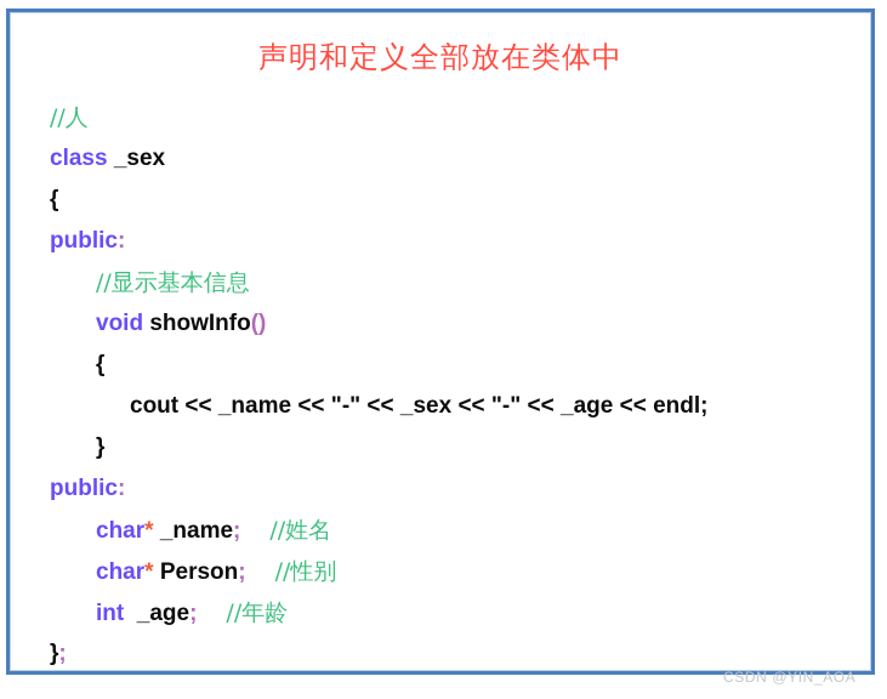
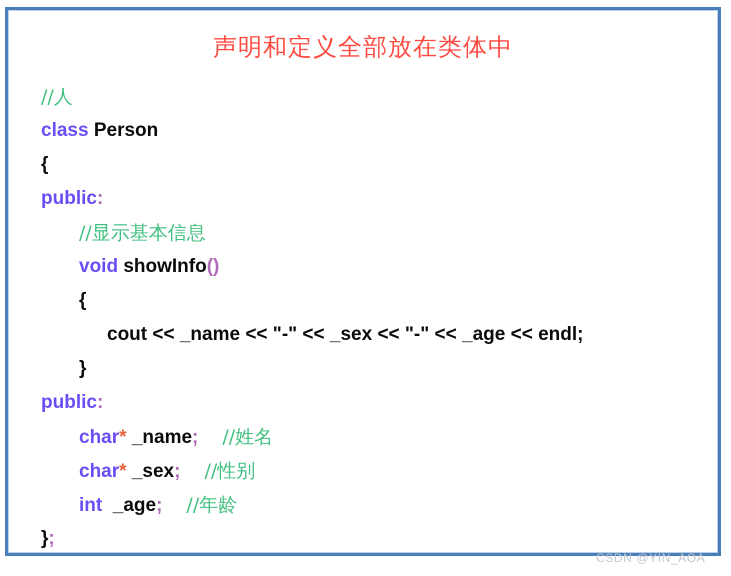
  声明和定义全部放在类体中
  //人
- class _sex
+ class Person
  {
  public:
  //显示基本信息
  void showInfo()
  {
  cout << _name << "-" << _sex << "-" << _age << endl;
  }
  public:
  char* _name; //姓名
- char* Person; //性别
+ char* _sex; //性别
  int _age; //年龄
  };
  CSDN @YIN_AOA
